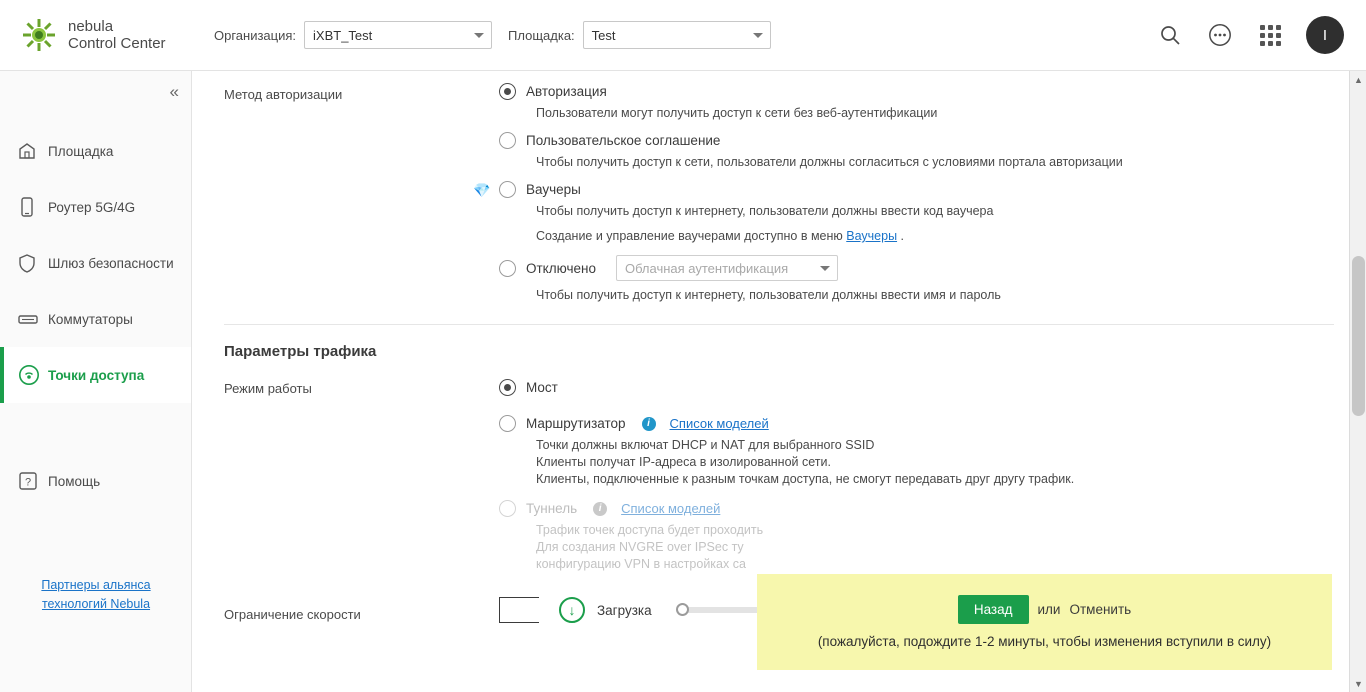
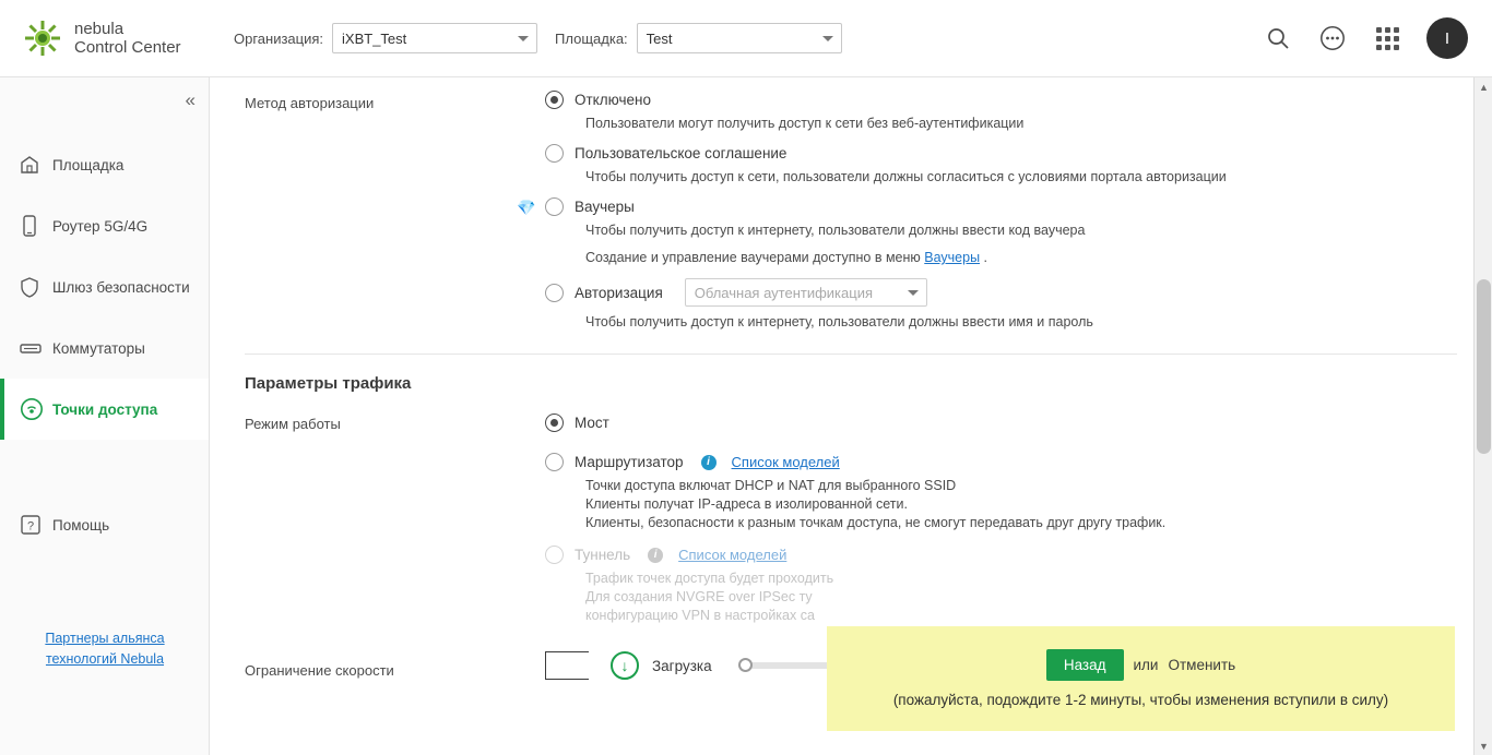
  nebula
  Control Center
  Организация:
  iXBT_Test
  Площадка:
  Test
  I
  «
  Площадка
  Роутер 5G/4G
  Шлюз безопасности
  Коммутаторы
  Точки доступа
  ?
  Помощь
  Партнеры альянса
  технологий Nebula
  Метод авторизации
- Авторизация
+ Отключено
  Пользователи могут получить доступ к сети без веб-аутентификации
  Пользовательское соглашение
  Чтобы получить доступ к сети, пользователи должны согласиться с условиями портала авторизации
  💎
  Ваучеры
  Чтобы получить доступ к интернету, пользователи должны ввести код ваучера
  Создание и управление ваучерами доступно в меню Ваучеры .
- Отключено
+ Авторизация
  Облачная аутентификация
  Чтобы получить доступ к интернету, пользователи должны ввести имя и пароль
  Параметры трафика
  Режим работы
  Мост
  Маршрутизатор
  i
  Список моделей
- Точки должны включат DHCP и NAT для выбранного SSID
+ Точки доступа включат DHCP и NAT для выбранного SSID
  Клиенты получат IP-адреса в изолированной сети.
- Клиенты, подключенные к разным точкам доступа, не смогут передавать друг другу трафик.
+ Клиенты, безопасности к разным точкам доступа, не смогут передавать друг другу трафик.
  Туннель
  i
  Список моделей
  Трафик точек доступа будет проходить
  Для создания NVGRE over IPSec ту
  конфигурацию VPN в настройках са
  Ограничение скорости
  ↓
  Загрузка
  Назад
  или
  Отменить
  (пожалуйста, подождите 1-2 минуты, чтобы изменения вступили в силу)
  ▲
  ▼
